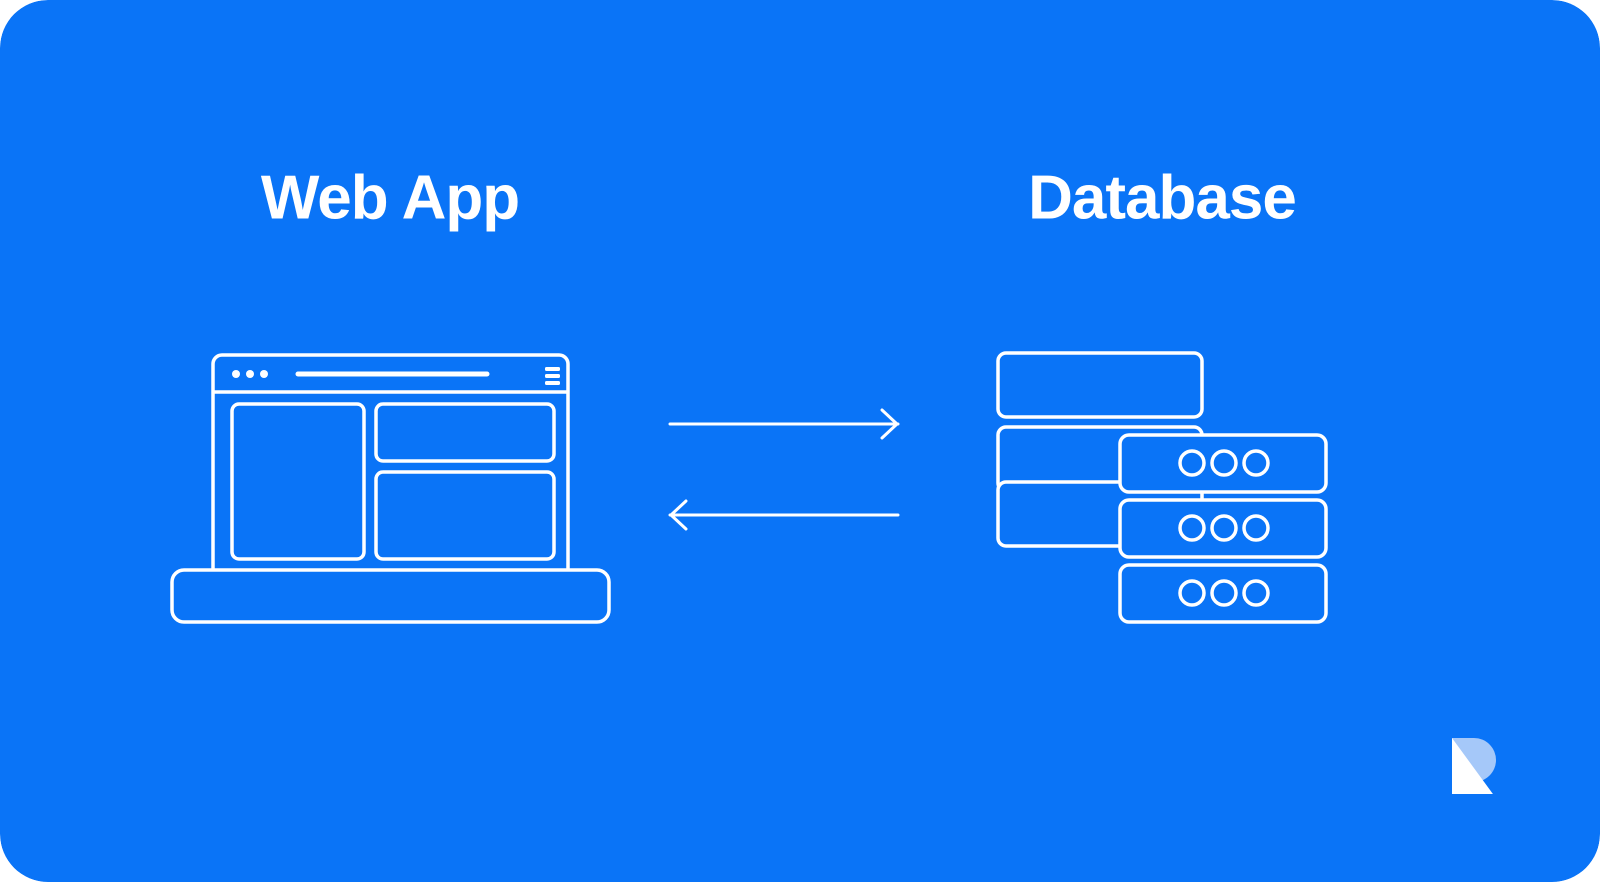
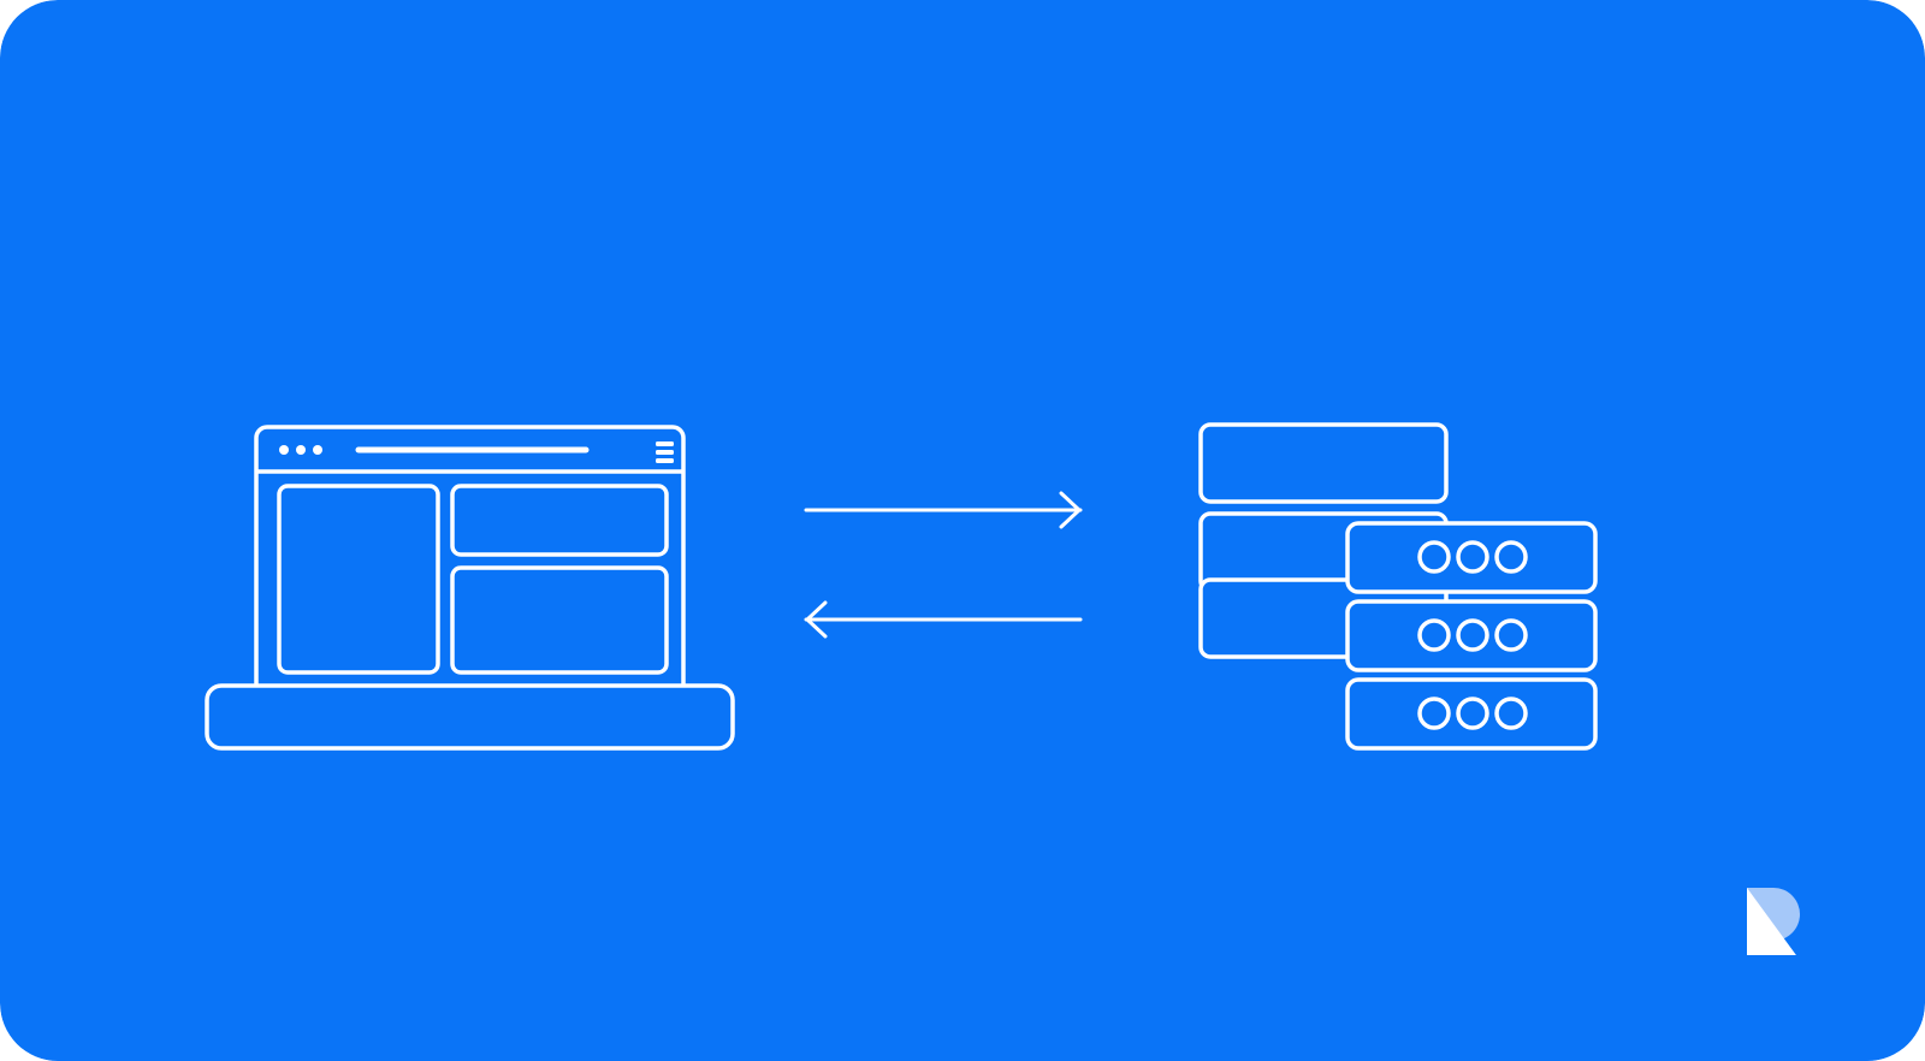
- Web App
- Database
